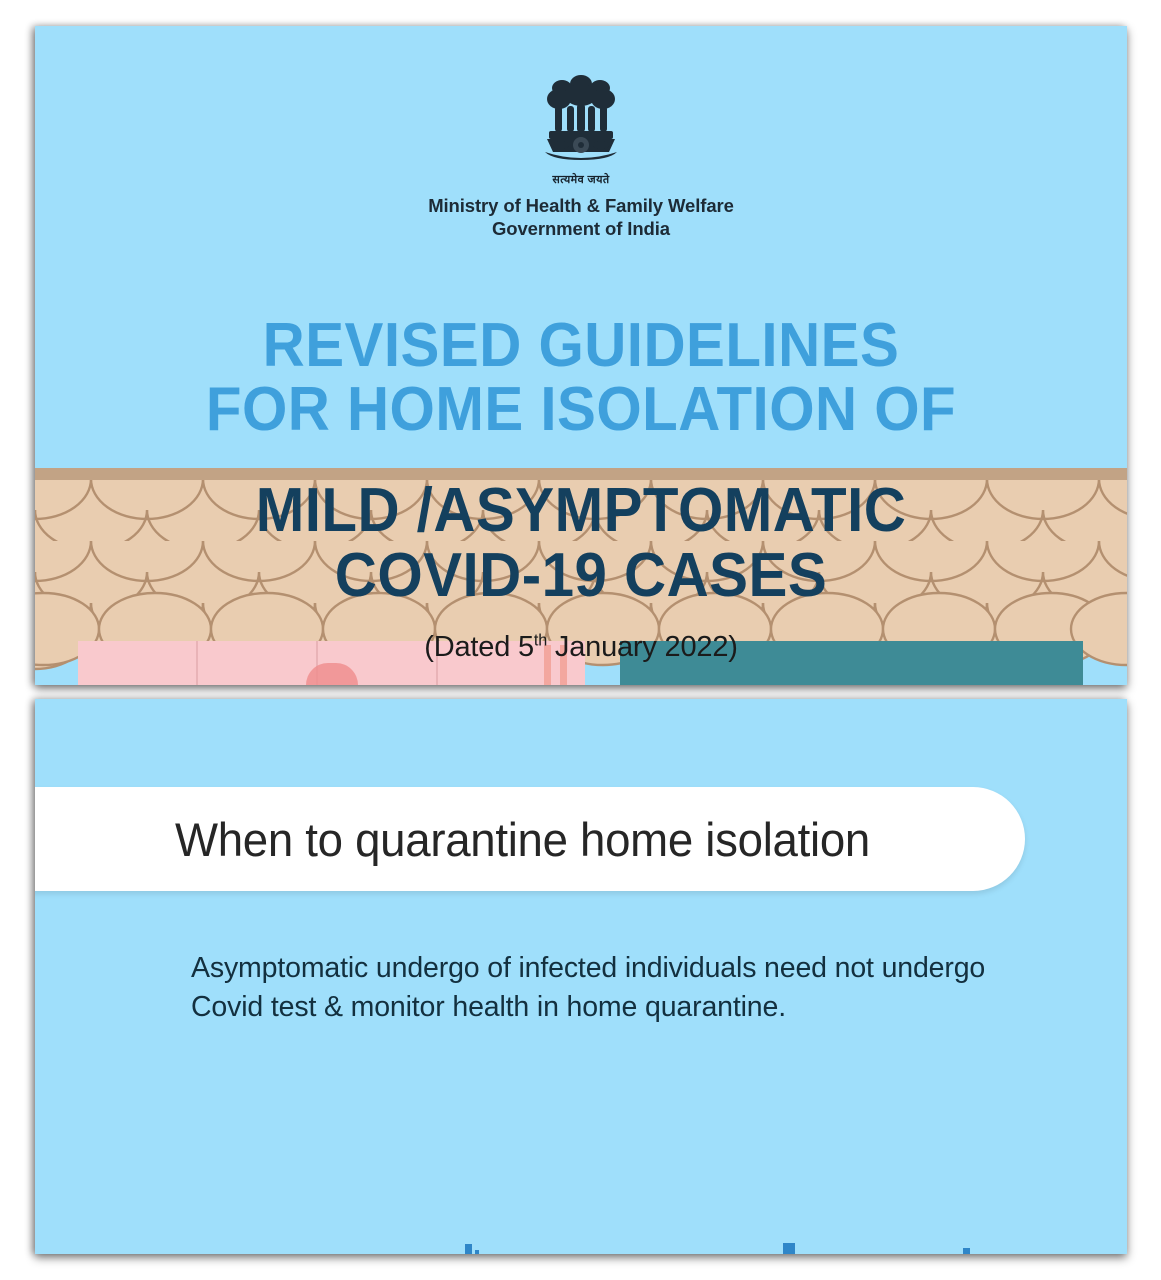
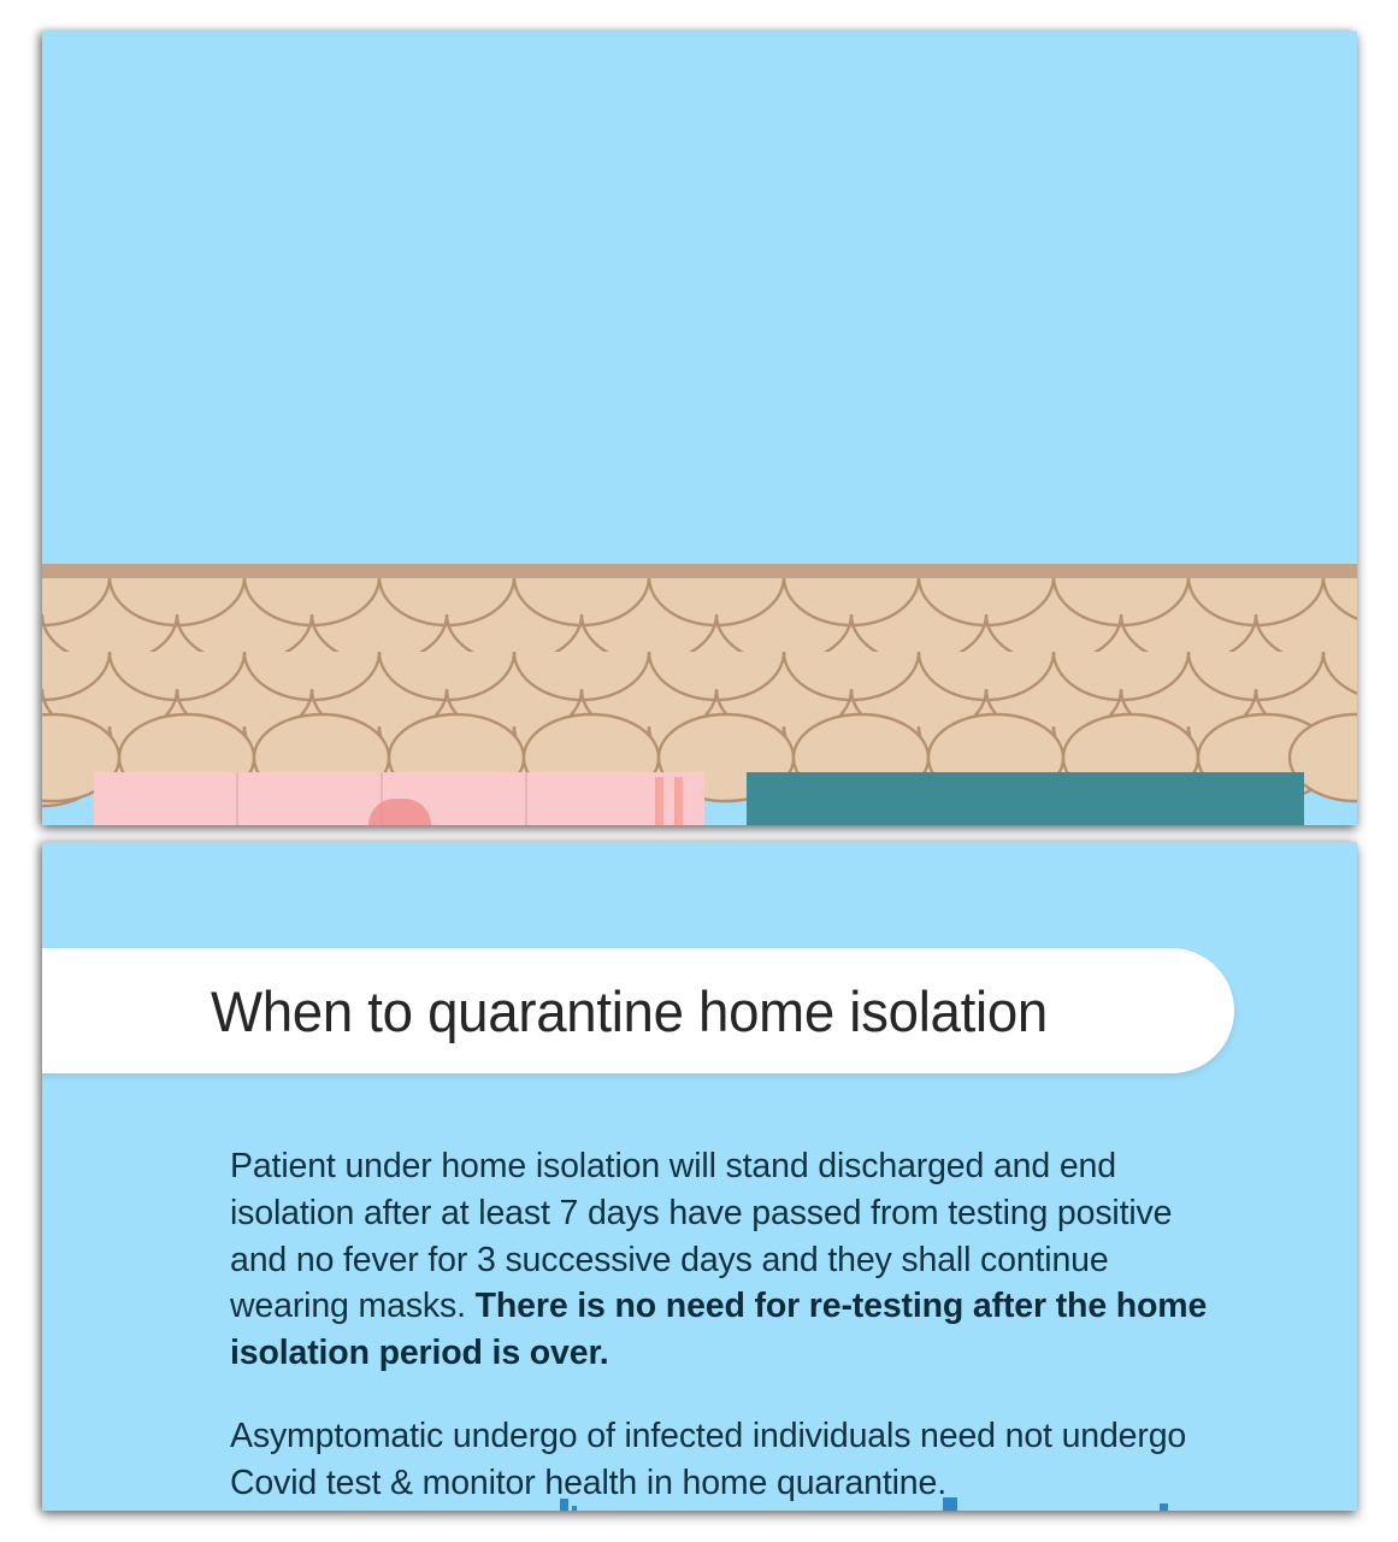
- सत्यमेव जयते
- Ministry of Health & Family Welfare
- Government of India
- REVISED GUIDELINES
- FOR HOME ISOLATION OF
- MILD /ASYMPTOMATIC
- COVID-19 CASES
- (Dated 5th January 2022)
  When to quarantine home isolation
+ Patient under home isolation will stand discharged and end isolation after at least 7 days have passed from testing positive and no fever for 3 successive days and they shall continue wearing masks. There is no need for re-testing after the home isolation period is over.
  Asymptomatic undergo of infected individuals need not undergo Covid test & monitor health in home quarantine.
